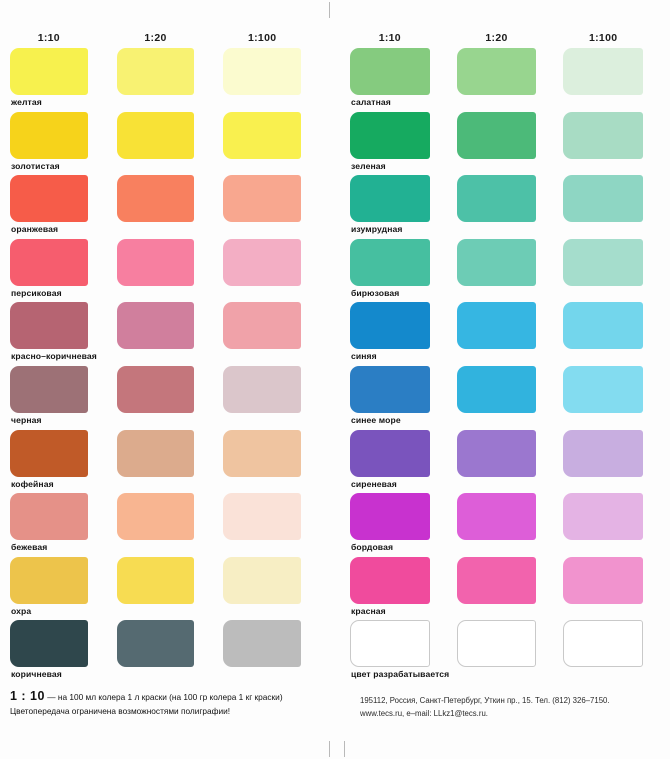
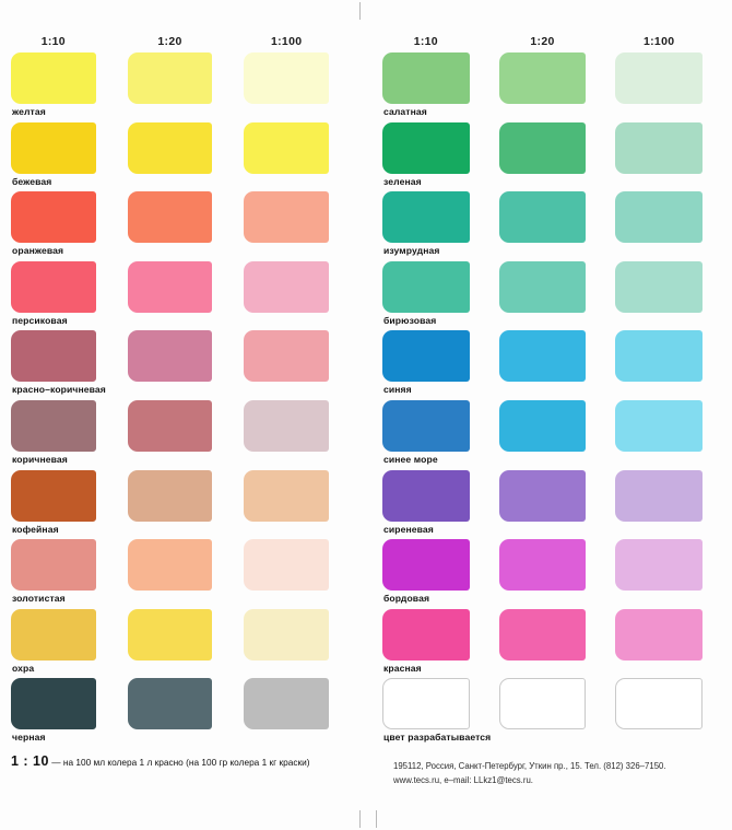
  1:10
  1:20
  1:100
  желтая
- золотистая
+ бежевая
  оранжевая
  персиковая
  красно–коричневая
- черная
+ коричневая
  кофейная
- бежевая
+ золотистая
  охра
- коричневая
+ черная
  1:10
  1:20
  1:100
  салатная
  зеленая
  изумрудная
  бирюзовая
  синяя
  синее море
  сиреневая
  бордовая
  красная
  цвет разрабатывается
- 1 : 10 — на 100 мл колера 1 л краски (на 100 гр колера 1 кг краски)
+ 1 : 10 — на 100 мл колера 1 л красно (на 100 гр колера 1 кг краски)
- Цветопередача ограничена возможностями полиграфии!
  195112, Россия, Санкт-Петербург, Уткин пр., 15. Тел. (812) 326–7150.
  www.tecs.ru, e–mail: LLkz1@tecs.ru.
